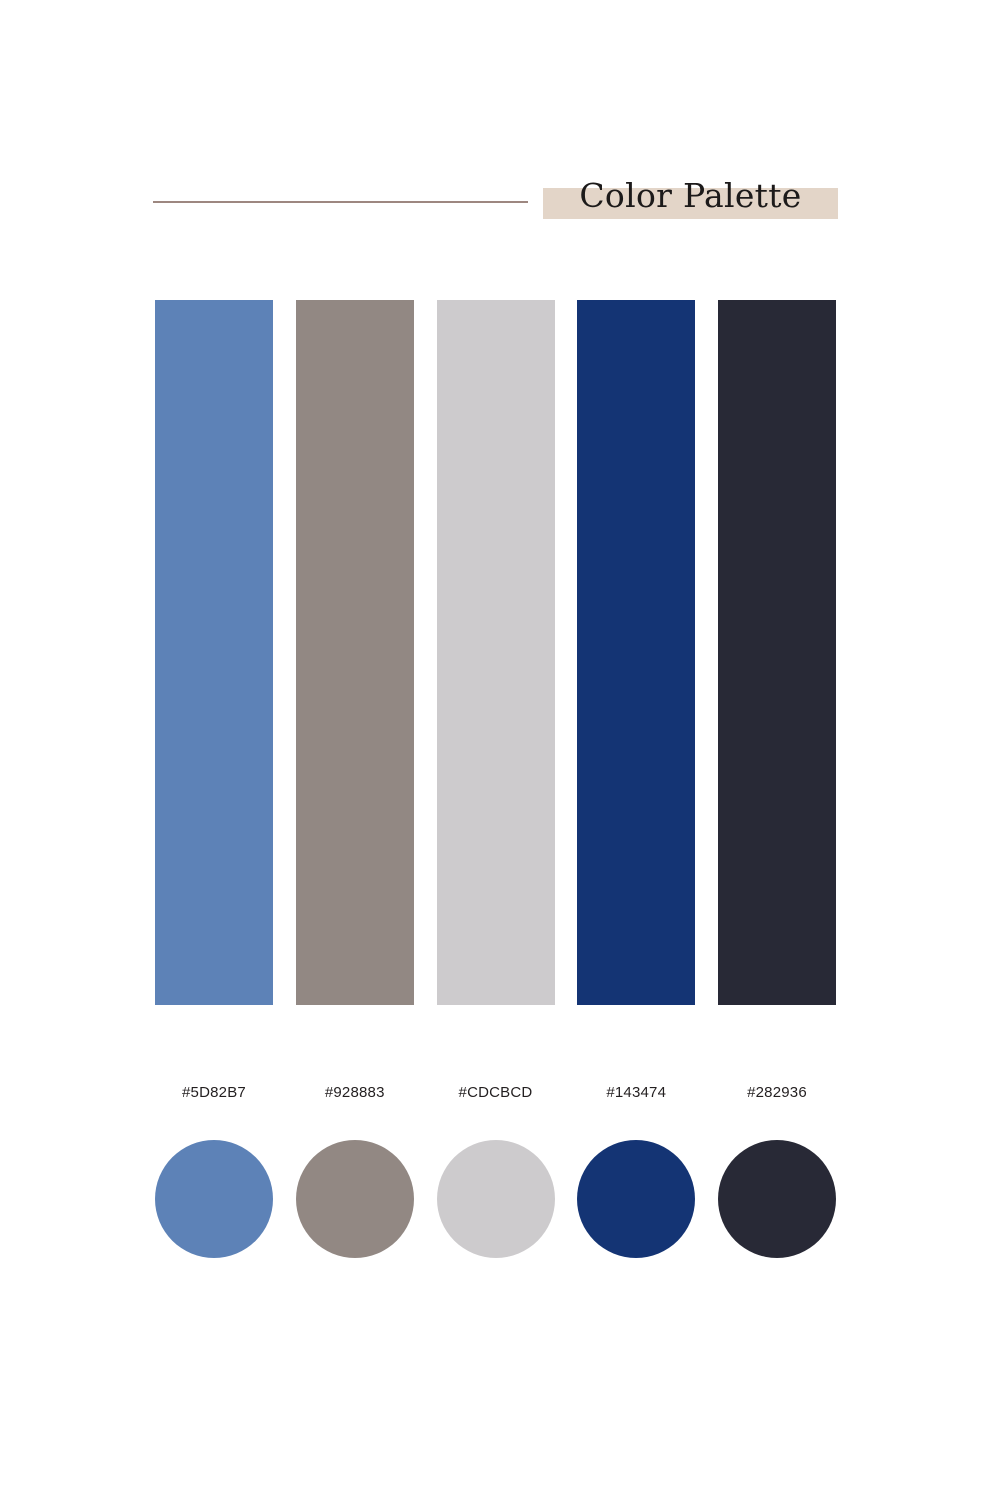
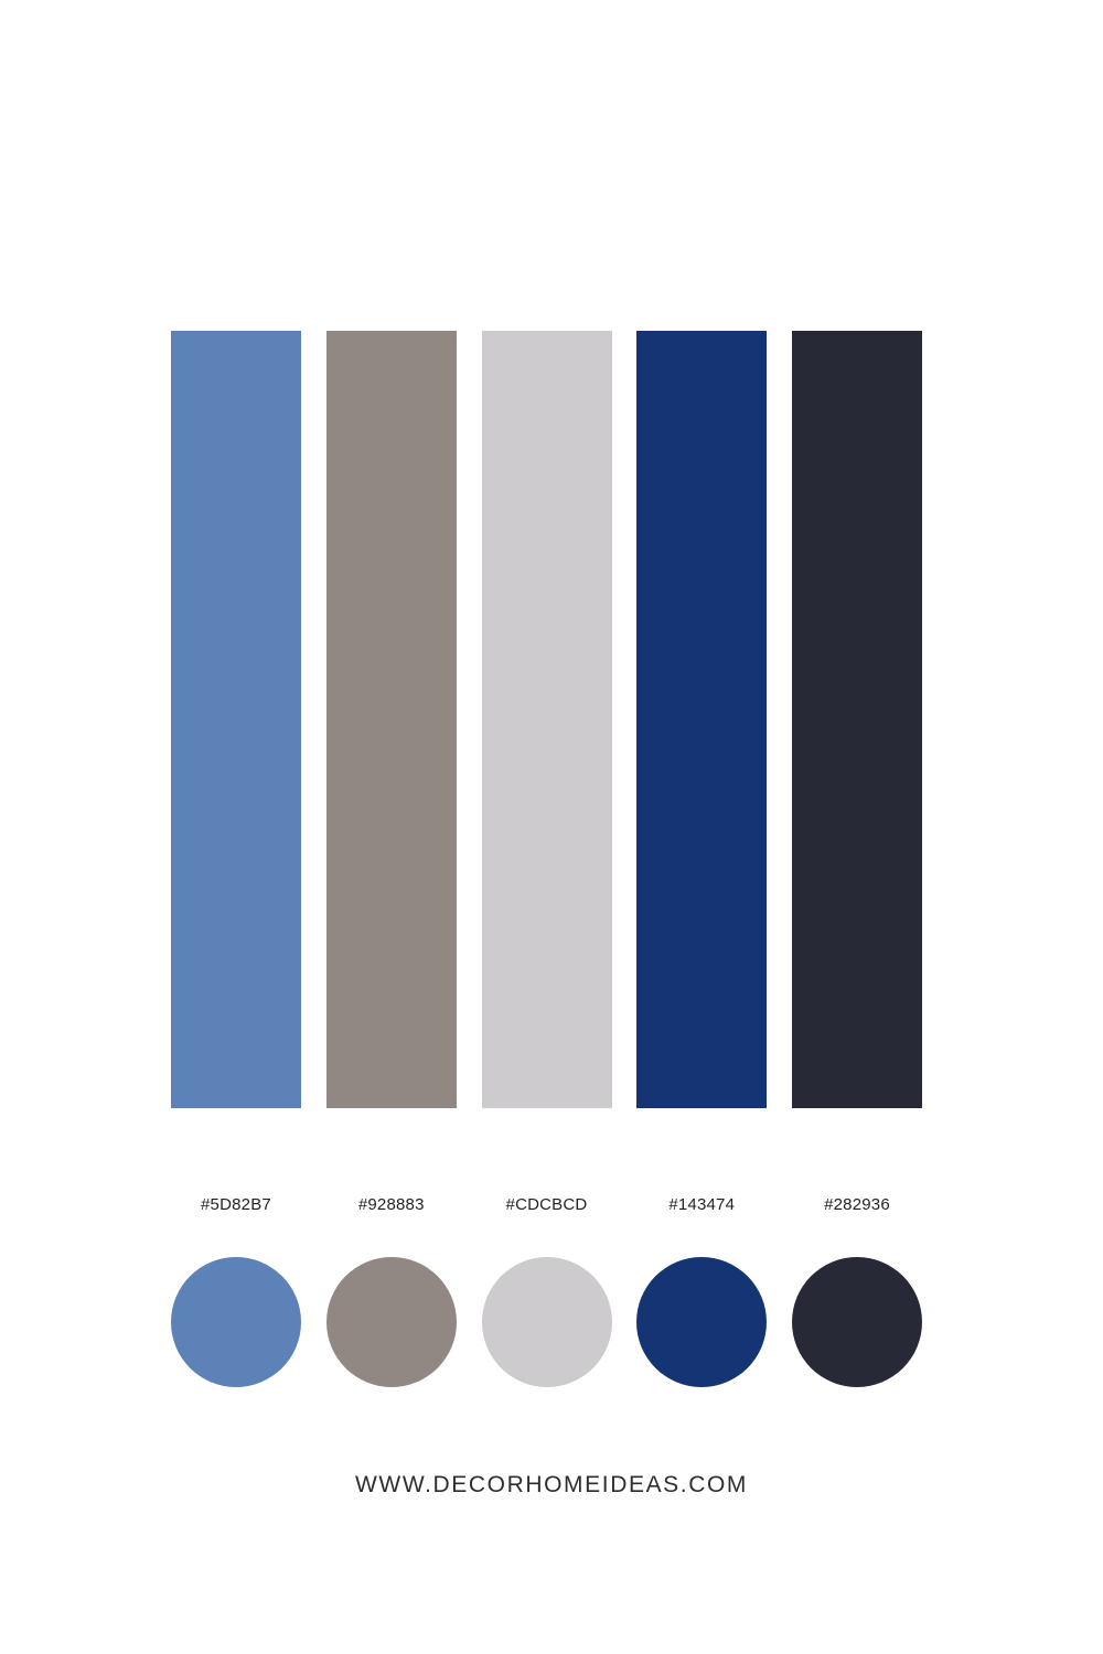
- Color Palette
  #5D82B7
  #928883
  #CDCBCD
  #143474
  #282936
+ WWW.DECORHOMEIDEAS.COM
